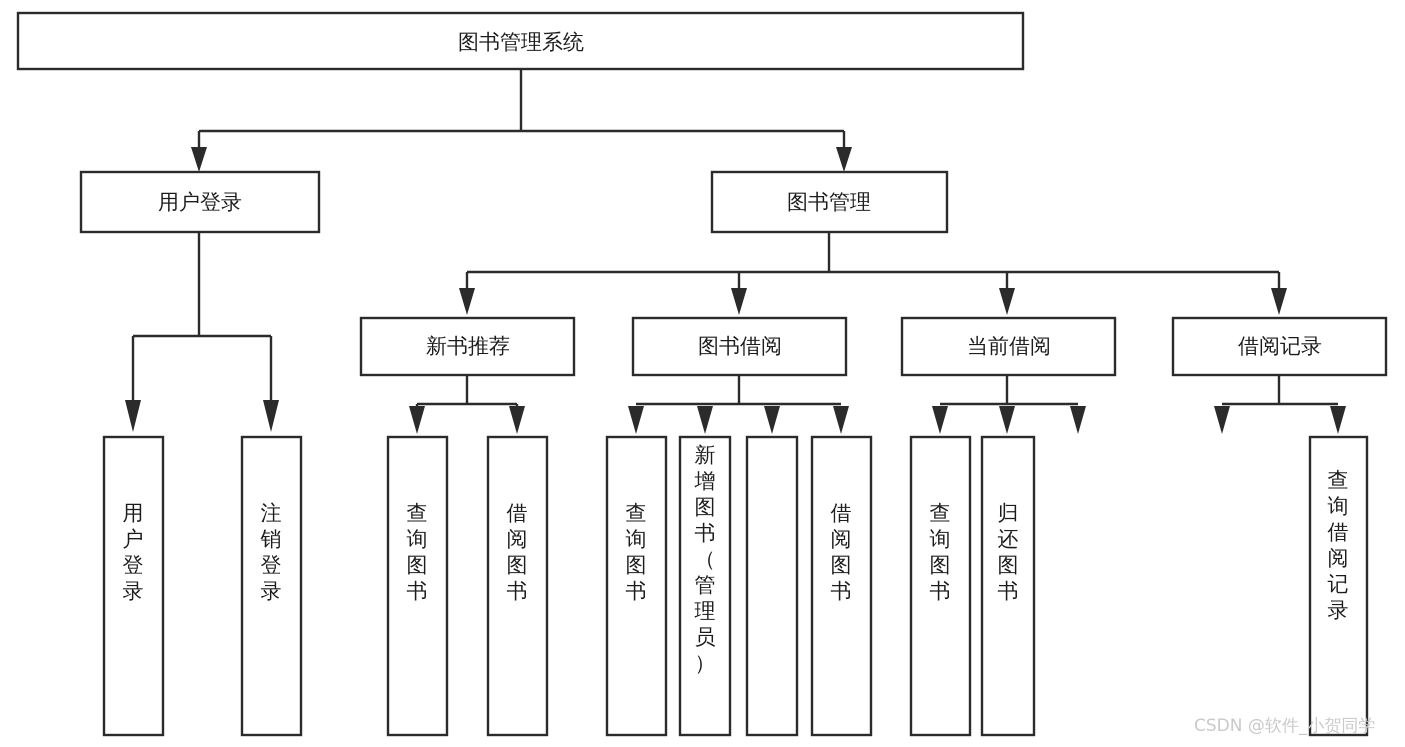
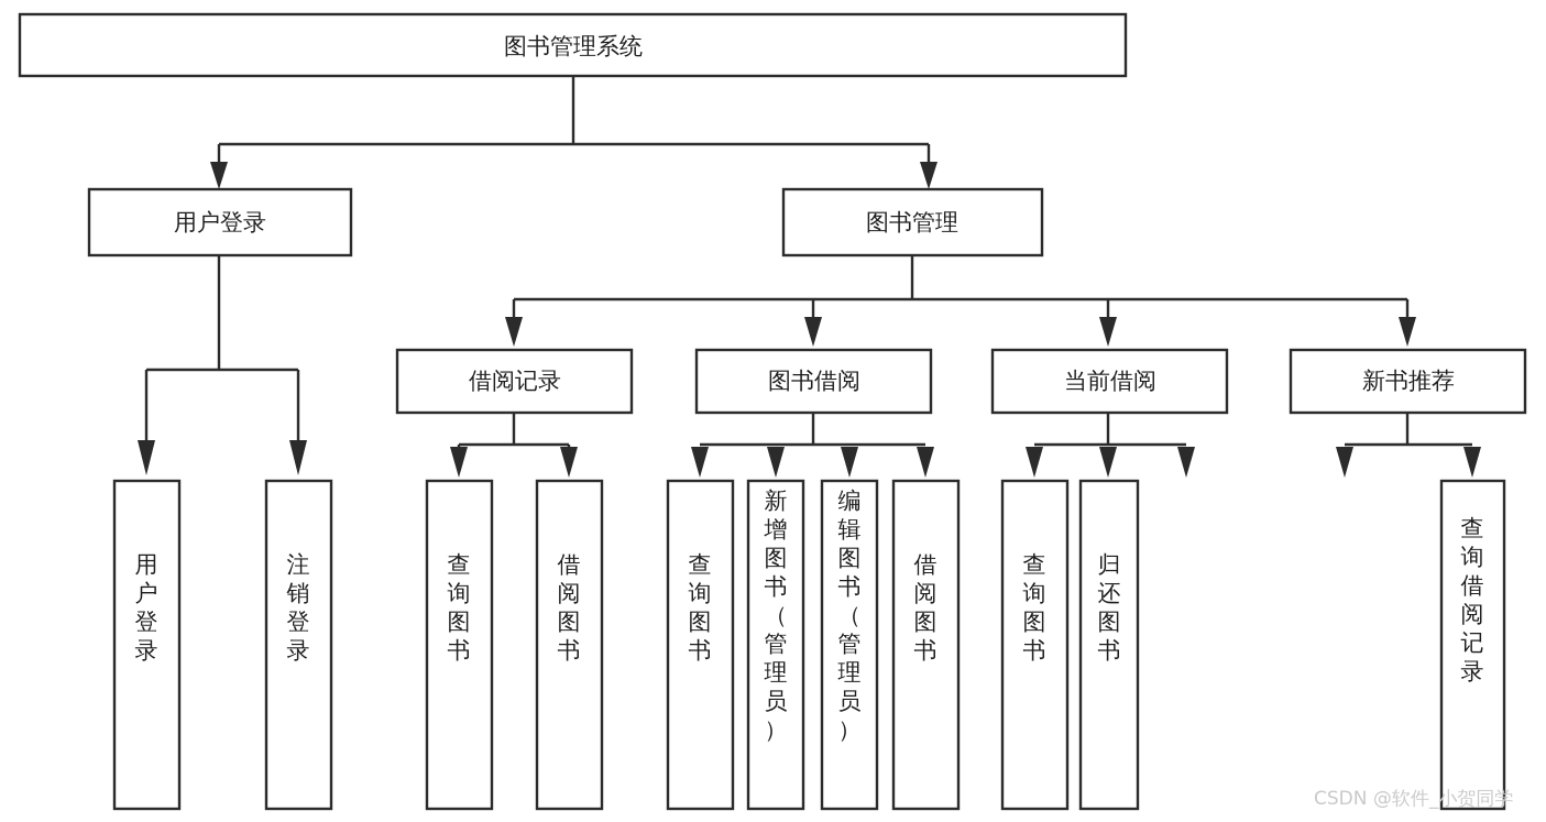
  图书管理系统
  用户登录
  图书管理
- 新书推荐
+ 借阅记录
  图书借阅
  当前借阅
- 借阅记录
+ 新书推荐
  用户登录
  注销登录
  查询图书
  借阅图书
  查询图书
  新增图书（管理员）
+ 编辑图书（管理员）
  借阅图书
  查询图书
  归还图书
  查询借阅记录
  CSDN @软件_小贺同学
